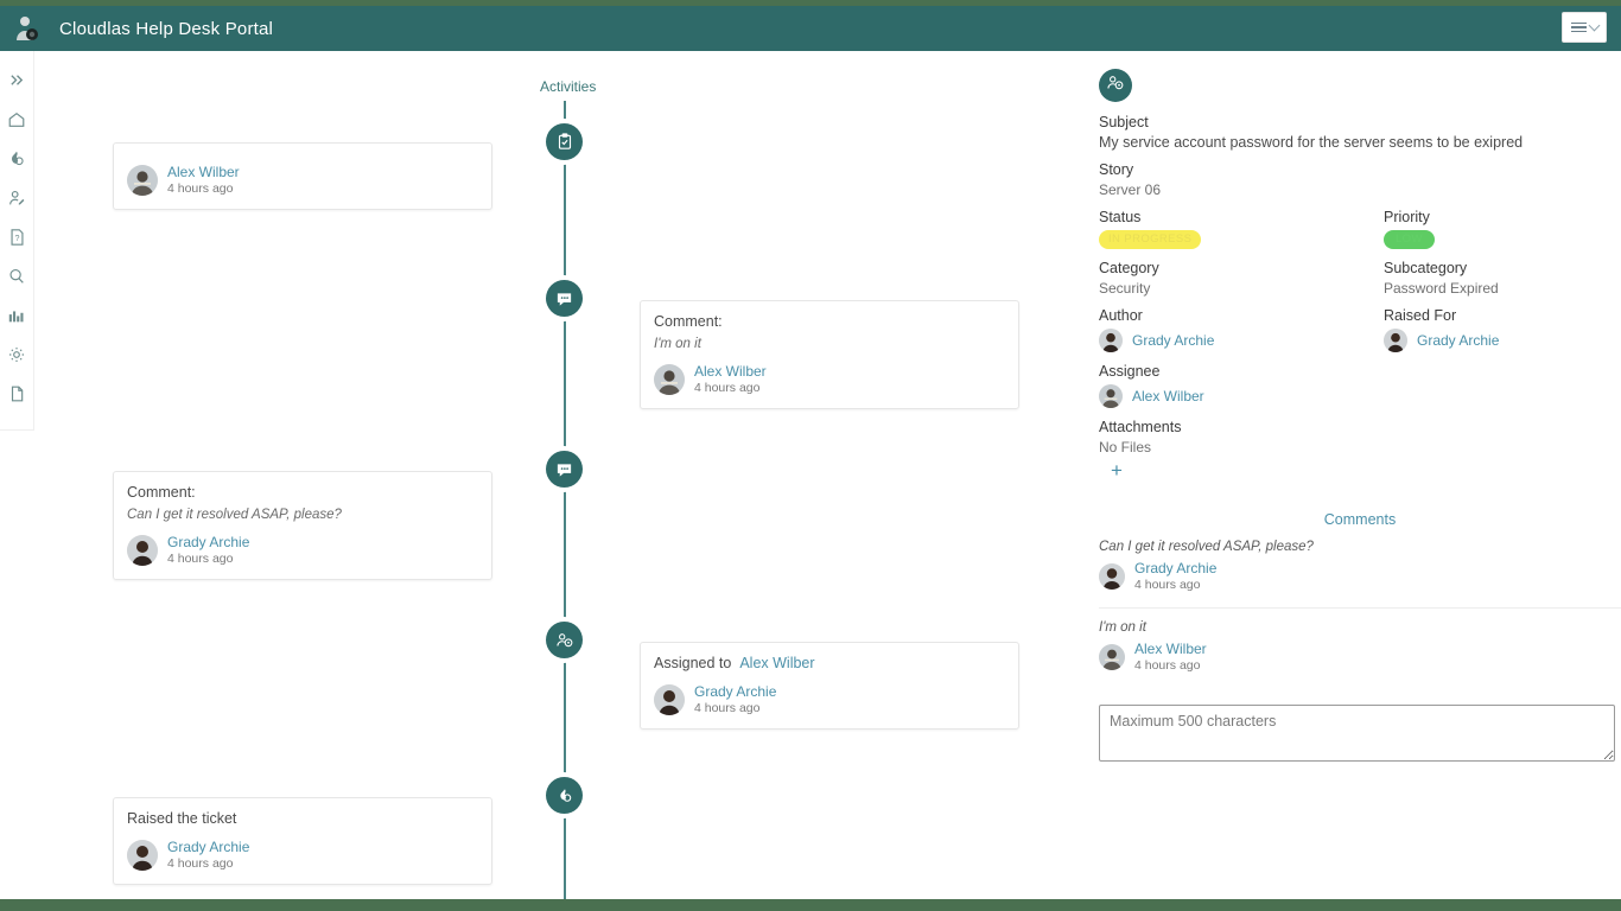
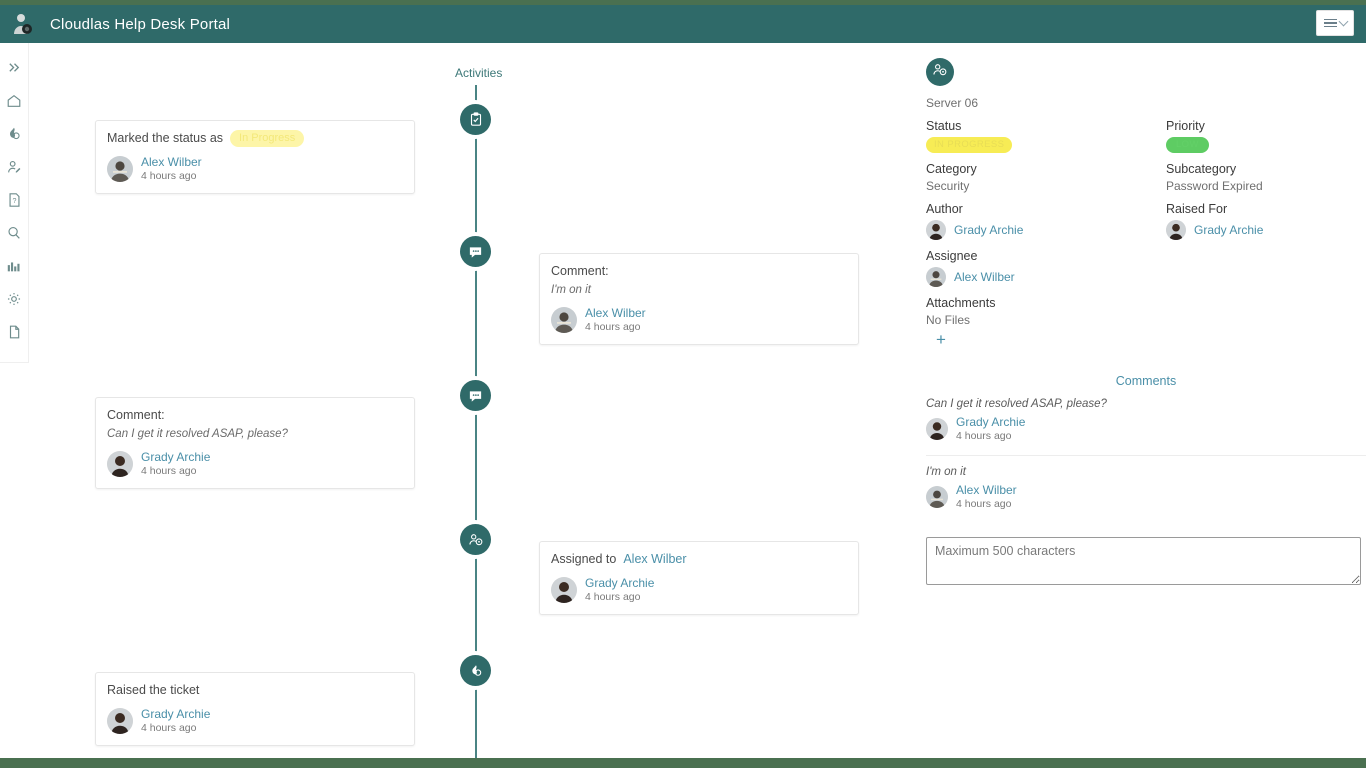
  Cloudlas Help Desk Portal
  ?
  Activities
+ Marked the status as
+ In Progress
  Alex Wilber
  4 hours ago
  Comment:
  I'm on it
  Alex Wilber
  4 hours ago
  Comment:
  Can I get it resolved ASAP, please?
  Grady Archie
  4 hours ago
  Assigned to
  Alex Wilber
  Grady Archie
  4 hours ago
  Raised the ticket
  Grady Archie
  4 hours ago
- Subject
- My service account password for the server seems to be exipred
- Story
  Server 06
  Status
  Category
  Security
  Author
  Grady Archie
  Assignee
  Alex Wilber
  Attachments
  No Files
  +
  Priority
  Subcategory
  Password Expired
  Raised For
  Grady Archie
  Comments
  Can I get it resolved ASAP, please?
  Grady Archie
  4 hours ago
  I'm on it
  Alex Wilber
  4 hours ago
  Maximum 500 characters
